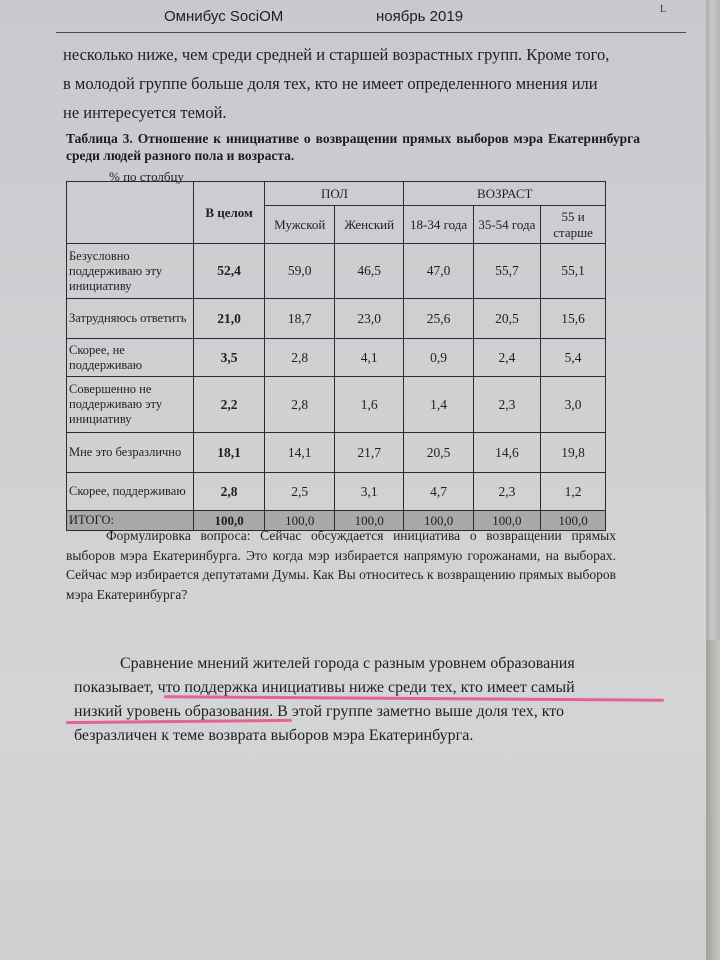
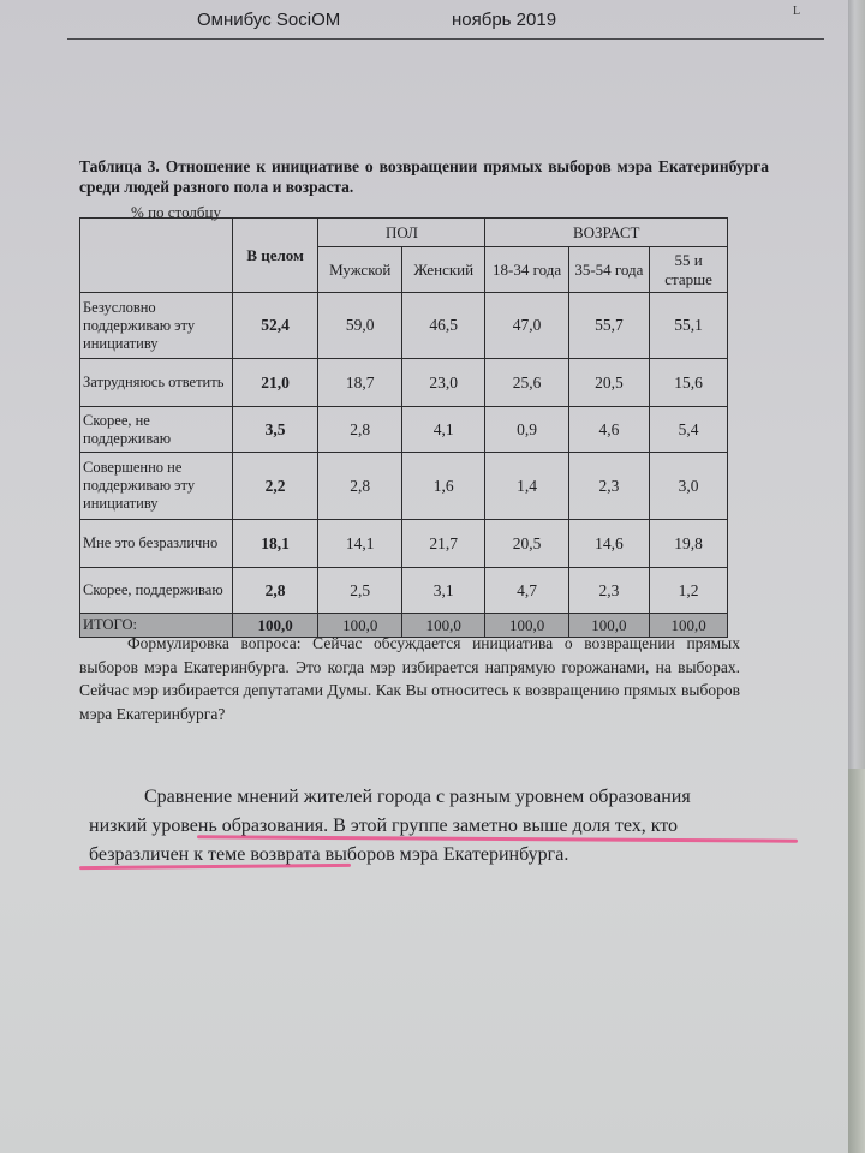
  Омнибус SociOM
  ноябрь 2019
  L
- несколько ниже, чем среди средней и старшей возрастных групп. Кроме того,
- в молодой группе больше доля тех, кто не имеет определенного мнения или
- не интересуется темой.
  Таблица 3. Отношение к инициативе о возвращении прямых выборов мэра Екатеринбурга среди людей разного пола и возраста.
  % по столбцу
  	В целом	ПОЛ	ВОЗРАСТ
  Мужской	Женский	18-34 года	35-54 года	55 и старше
  Безусловно поддерживаю эту инициативу	52,4	59,0	46,5	47,0	55,7	55,1
  Затрудняюсь ответить	21,0	18,7	23,0	25,6	20,5	15,6
- Скорее, не поддерживаю	3,5	2,8	4,1	0,9	2,4	5,4
+ Скорее, не поддерживаю	3,5	2,8	4,1	0,9	4,6	5,4
  Совершенно не поддерживаю эту инициативу	2,2	2,8	1,6	1,4	2,3	3,0
  Мне это безразлично	18,1	14,1	21,7	20,5	14,6	19,8
  Скорее, поддерживаю	2,8	2,5	3,1	4,7	2,3	1,2
  ИТОГО:	100,0	100,0	100,0	100,0	100,0	100,0
  Формулировка вопроса: Сейчас обсуждается инициатива о возвращении прямых выборов мэра Екатеринбурга. Это когда мэр избирается напрямую горожанами, на выборах. Сейчас мэр избирается депутатами Думы. Как Вы относитесь к возвращению прямых выборов мэра Екатеринбурга?
  Сравнение мнений жителей города с разным уровнем образования
- показывает, что поддержка инициативы ниже среди тех, кто имеет самый
  низкий уровень образования. В этой группе заметно выше доля тех, кто
  безразличен к теме возврата выборов мэра Екатеринбурга.
